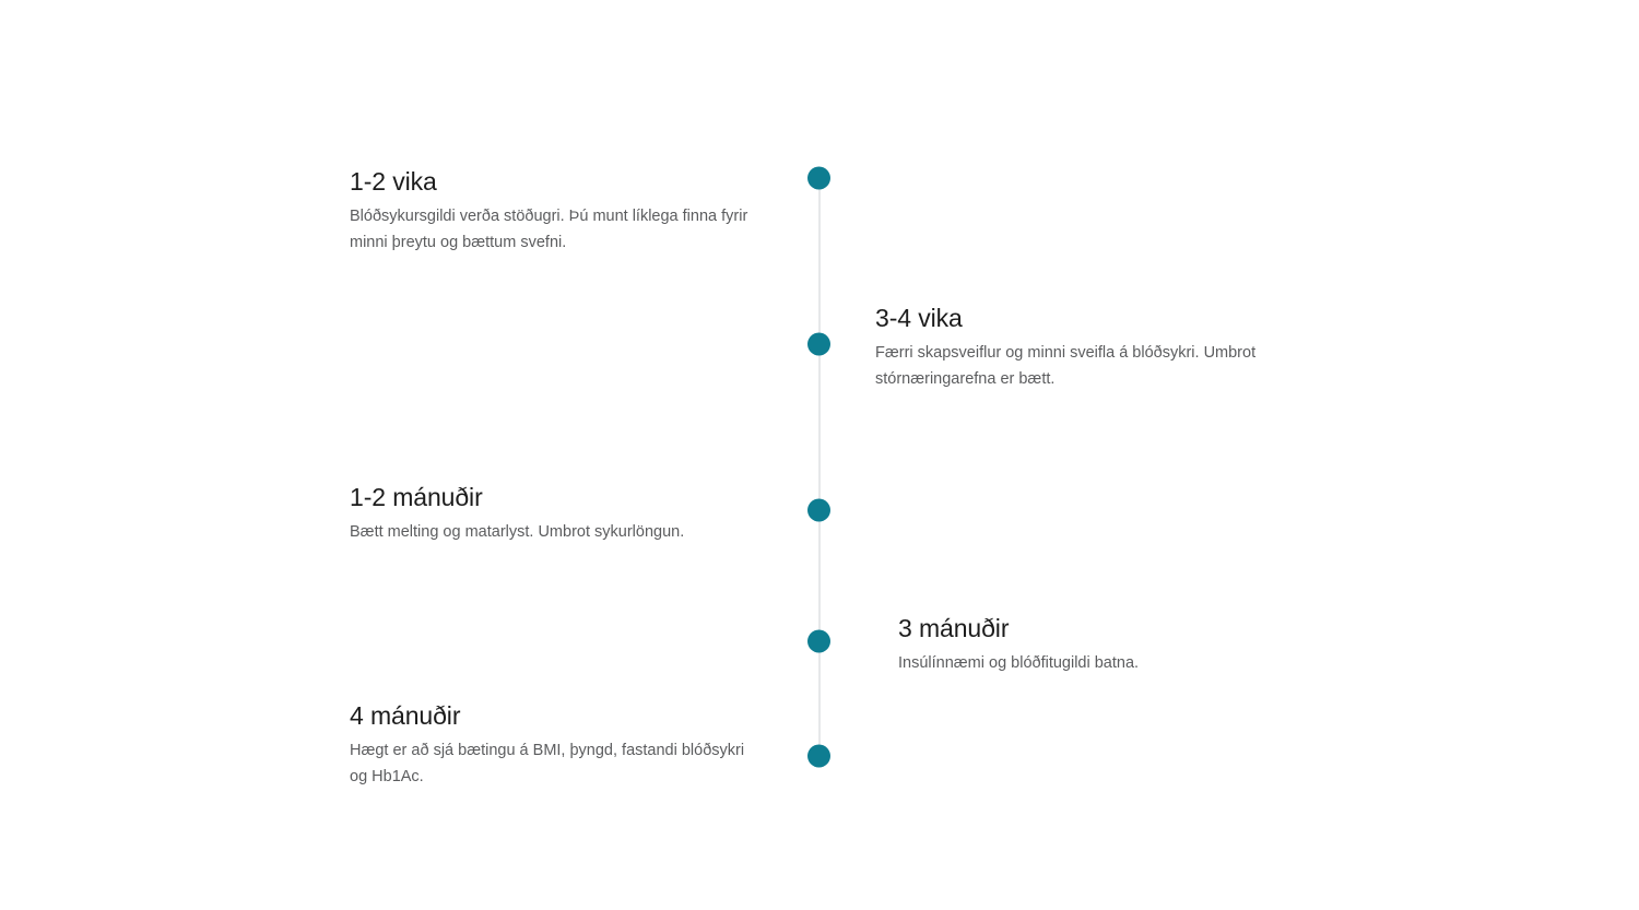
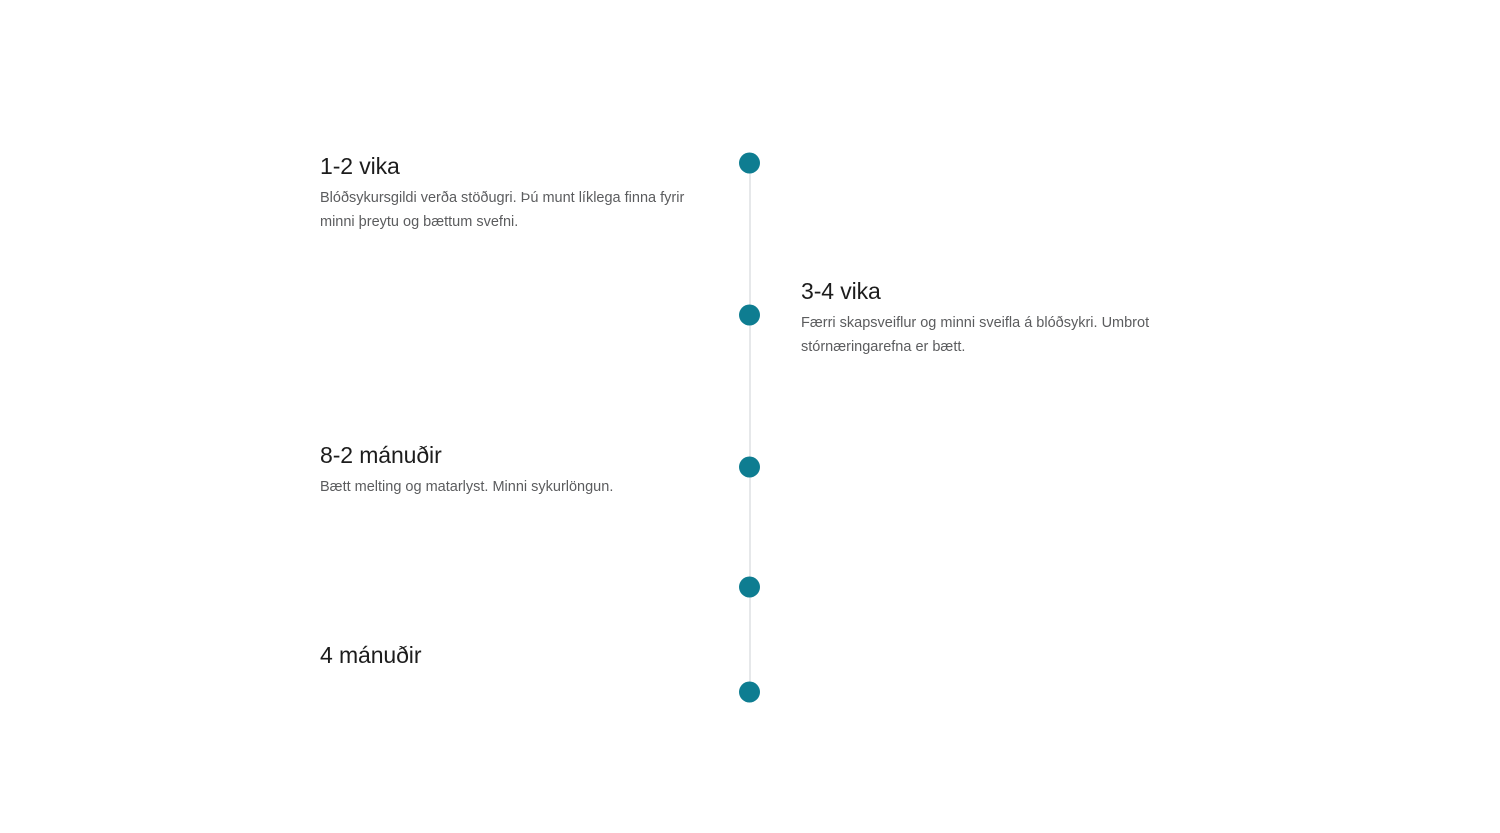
  1-2 vika
  Blóðsykursgildi verða stöðugri. Þú munt líklega finna fyrir minni þreytu og bættum svefni.
  3-4 vika
  Færri skapsveiflur og minni sveifla á blóðsykri. Umbrot stórnæringarefna er bætt.
- 1-2 mánuðir
+ 8-2 mánuðir
- Bætt melting og matarlyst. Umbrot sykurlöngun.
+ Bætt melting og matarlyst. Minni sykurlöngun.
- 3 mánuðir
- Insúlínnæmi og blóðfitugildi batna.
  4 mánuðir
- Hægt er að sjá bætingu á BMI, þyngd, fastandi blóðsykri og Hb1Ac.
